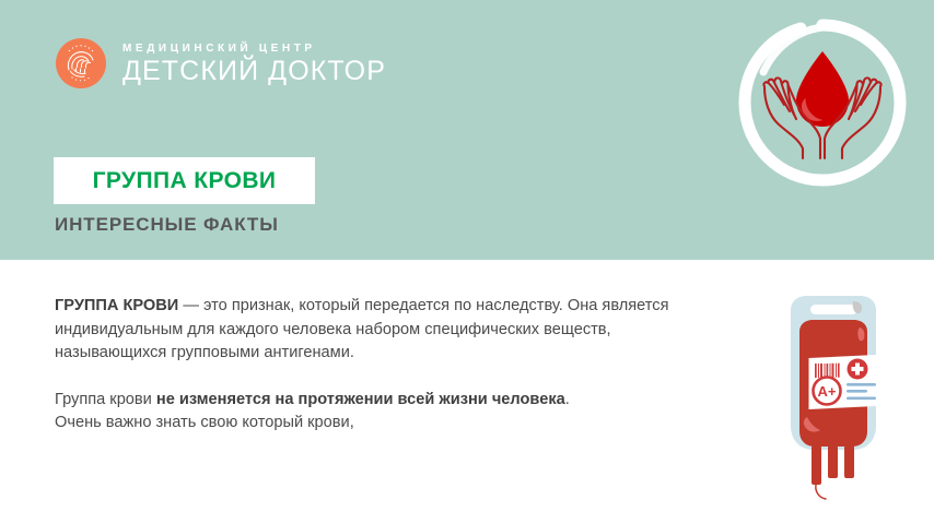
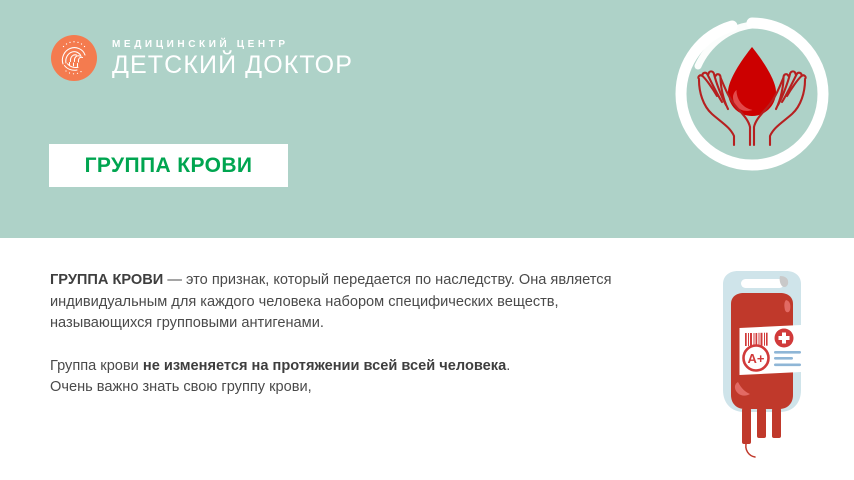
  МЕДИЦИНСКИЙ ЦЕНТР
  ДЕТСКИЙ ДОКТОР
  ГРУППА КРОВИ
- ИНТЕРЕСНЫЕ ФАКТЫ
  ГРУППА КРОВИ — это признак, который передается по наследству. Она является индивидуальным для каждого человека набором специфических веществ, называющихся групповыми антигенами.
- Группа крови не изменяется на протяжении всей жизни человека.
+ Группа крови не изменяется на протяжении всей всей человека.
- Очень важно знать свою который крови,
+ Очень важно знать свою группу крови,
  A+
